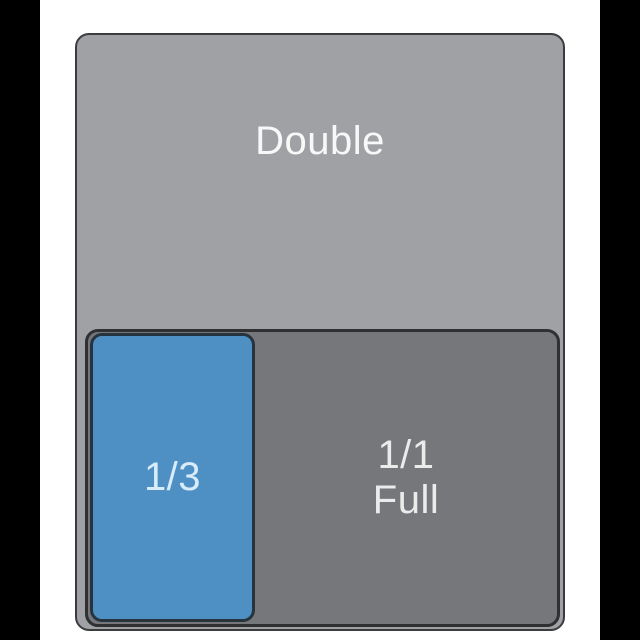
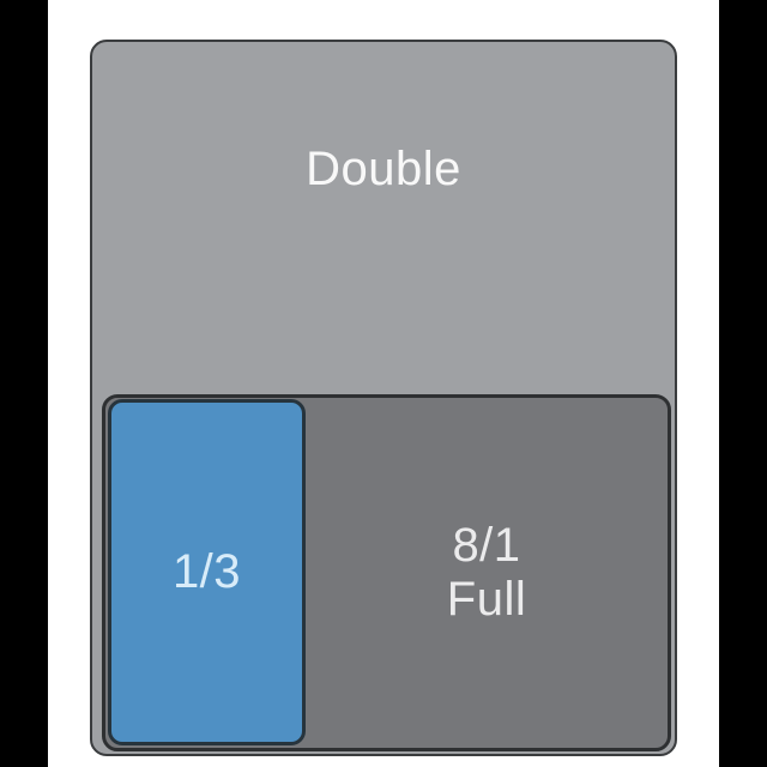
  Double
- 1/1
+ 8/1
  Full
  1/3
